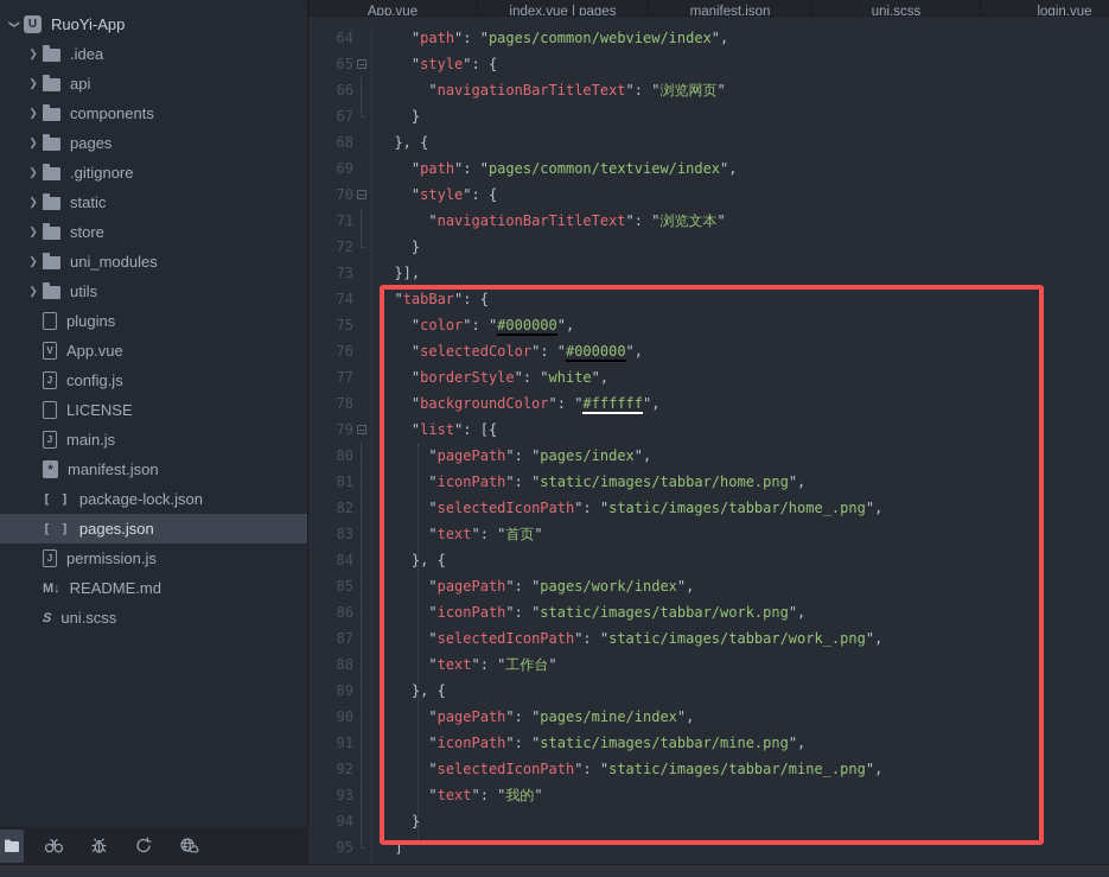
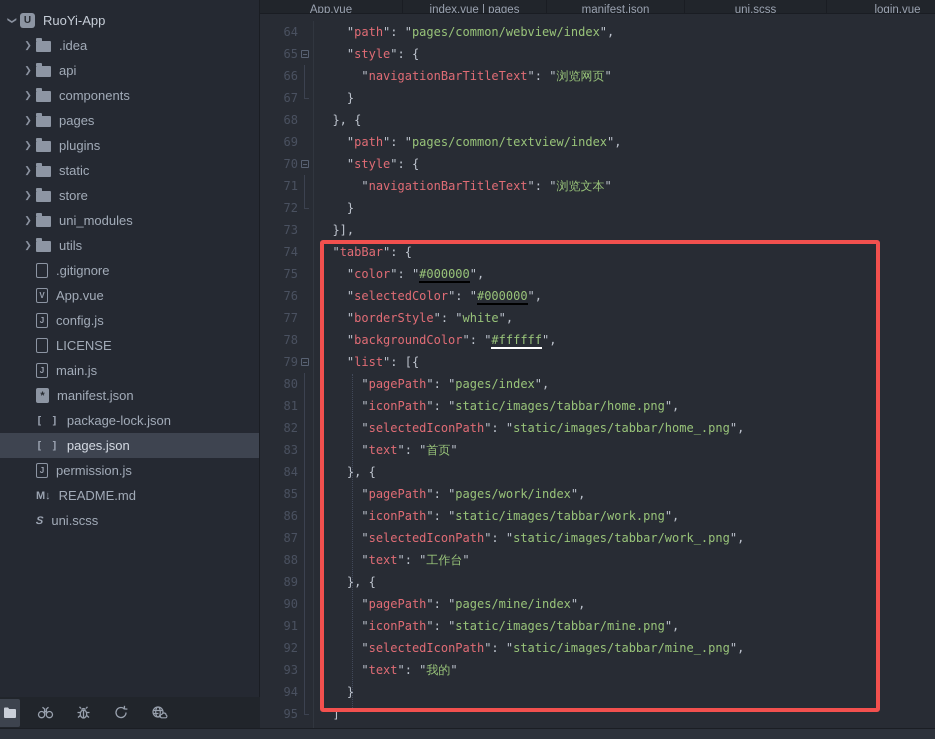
  U
  RuoYi-App
  .idea
  api
  components
  pages
- .gitignore
+ plugins
  static
  store
  uni_modules
  utils
- plugins
+ .gitignore
  V
  App.vue
  J
  config.js
  LICENSE
  J
  main.js
  *
  manifest.json
  [ ]
  package-lock.json
  [ ]
  pages.json
  J
  permission.js
  M↓
  README.md
  uni.scss
  App.vue
  index.vue | pages
  manifest.json
  uni.scss
  login.vue
  64
  "path": "pages/common/webview/index",
  65
  "style": {
  66
  "navigationBarTitleText": "浏览网页"
  67
  }
  68
  }, {
  69
  "path": "pages/common/textview/index",
  70
  "style": {
  71
  "navigationBarTitleText": "浏览文本"
  72
  }
  73
  }],
  74
  "tabBar": {
  75
  "color": "#000000",
  76
  "selectedColor": "#000000",
  77
  "borderStyle": "white",
  78
  "backgroundColor": "#ffffff",
  79
  "list": [{
  80
  "pagePath": "pages/index",
  81
  "iconPath": "static/images/tabbar/home.png",
  82
  "selectedIconPath": "static/images/tabbar/home_.png",
  83
  "text": "首页"
  84
  }, {
  85
  "pagePath": "pages/work/index",
  86
  "iconPath": "static/images/tabbar/work.png",
  87
  "selectedIconPath": "static/images/tabbar/work_.png",
  88
  "text": "工作台"
  89
  }, {
  90
  "pagePath": "pages/mine/index",
  91
  "iconPath": "static/images/tabbar/mine.png",
  92
  "selectedIconPath": "static/images/tabbar/mine_.png",
  93
  "text": "我的"
  94
  }
  95
  ]
